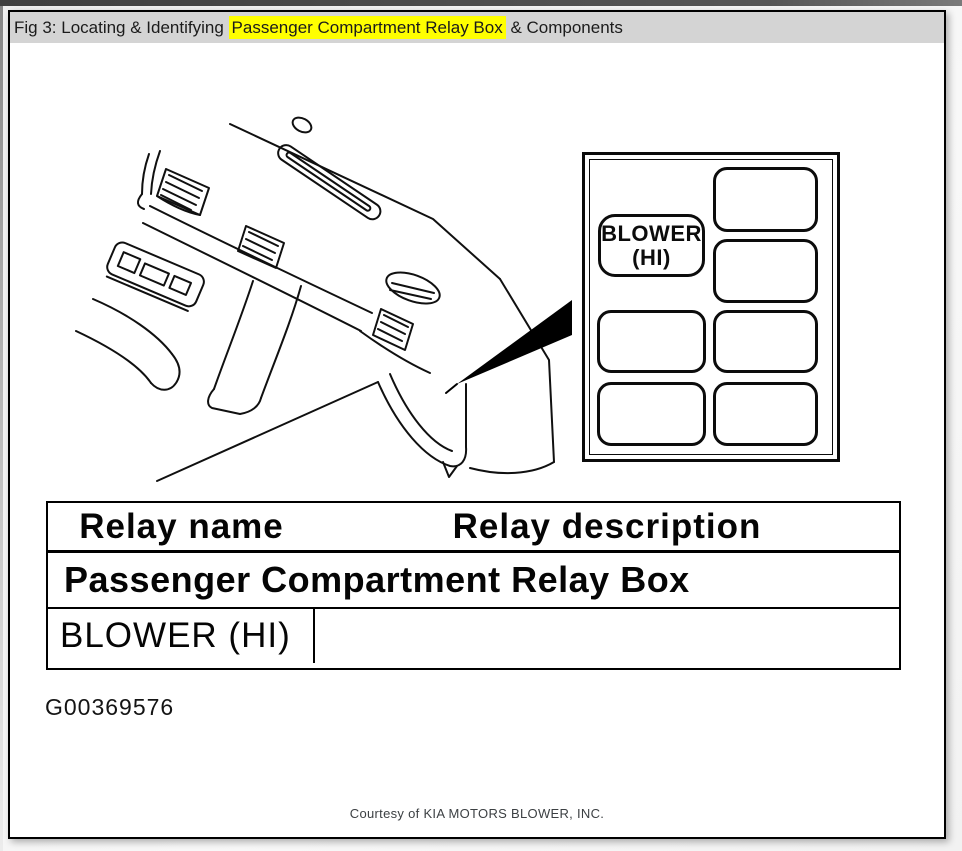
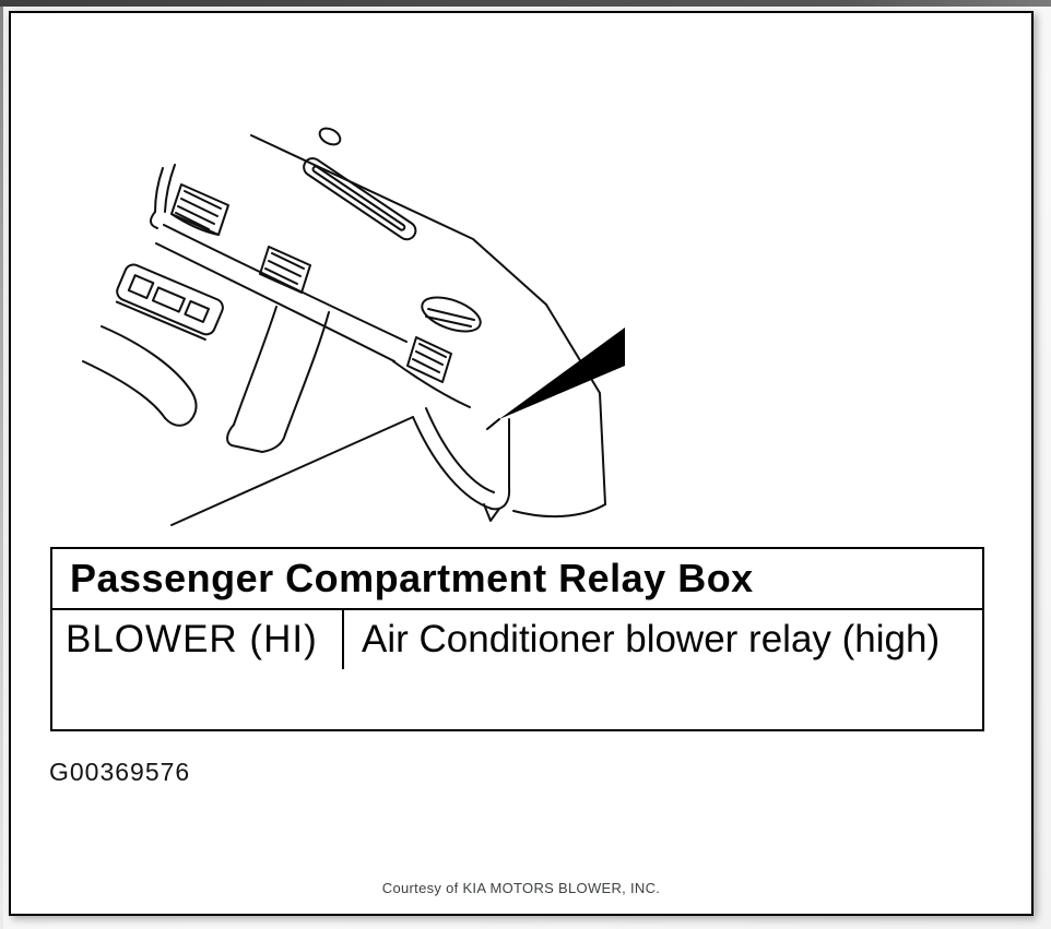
- Fig 3: Locating & Identifying Passenger Compartment Relay Box & Components
- BLOWER
- (HI)
- Relay name
- Relay description
  Passenger Compartment Relay Box
  BLOWER (HI)
+ Air Conditioner blower relay (high)
  G00369576
  Courtesy of KIA MOTORS BLOWER, INC.
